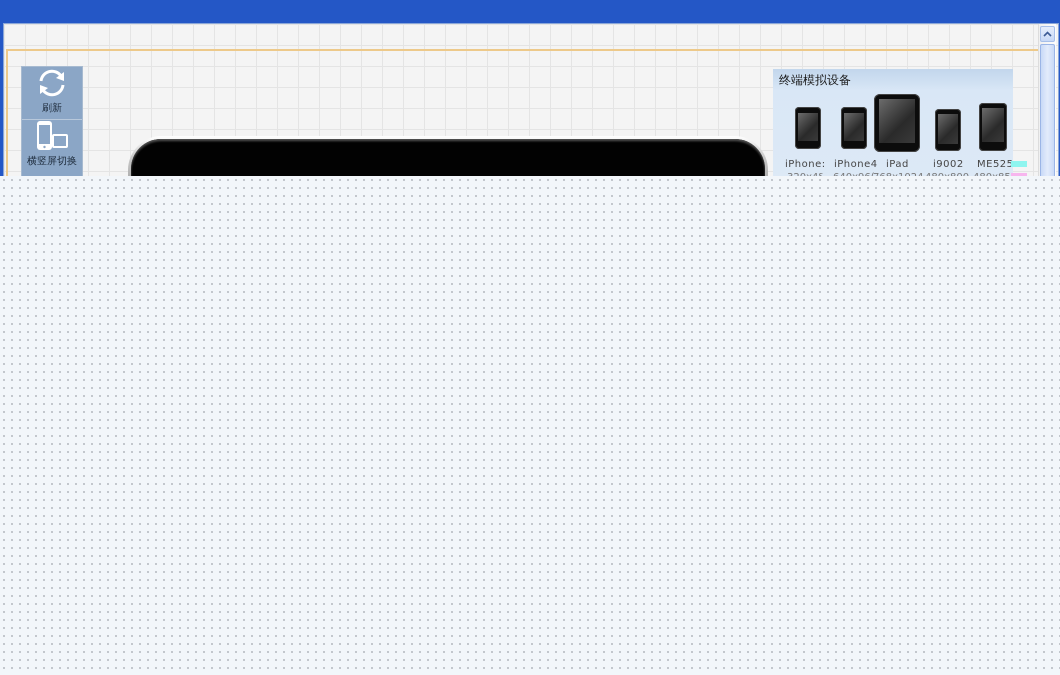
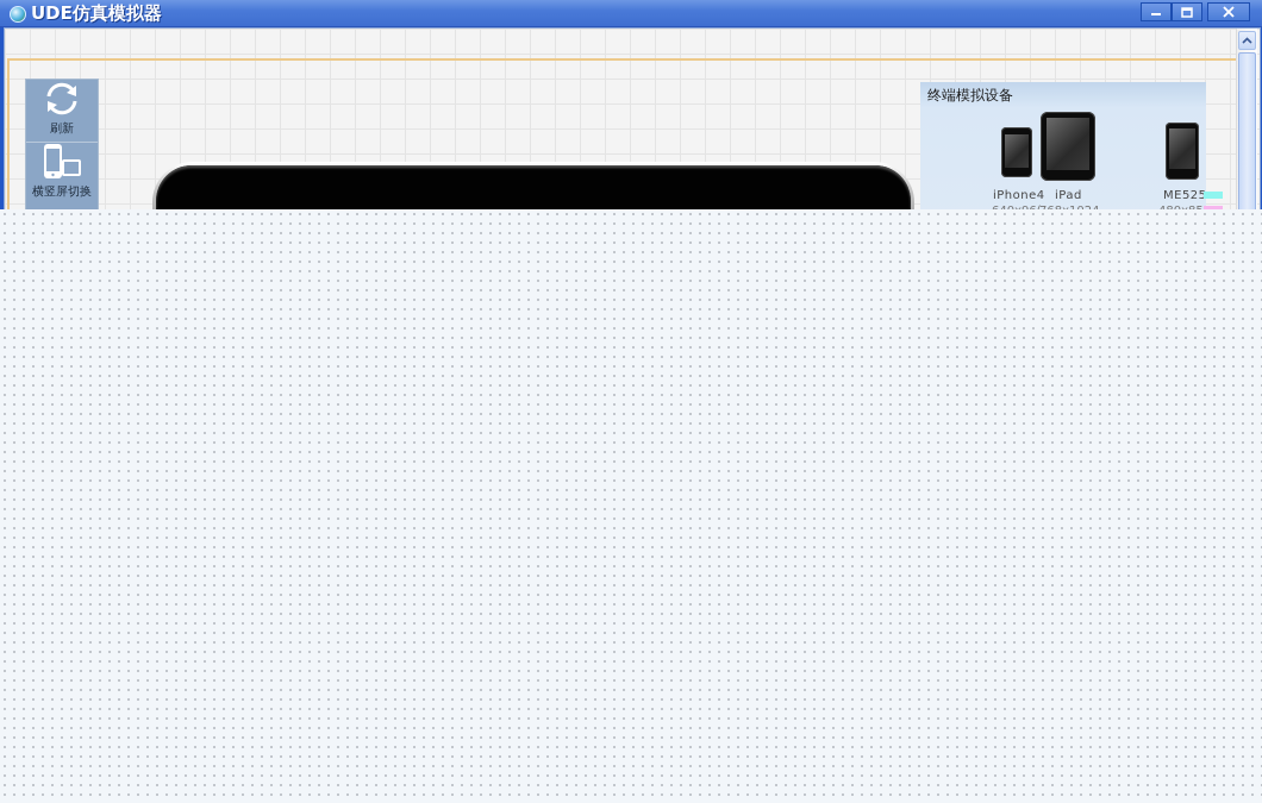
+ UDE仿真模拟器
  刷新
  横竖屏切换
  终端模拟设备
- iPhone:
  iPhone4
  iPad
- i9002
  ME52
